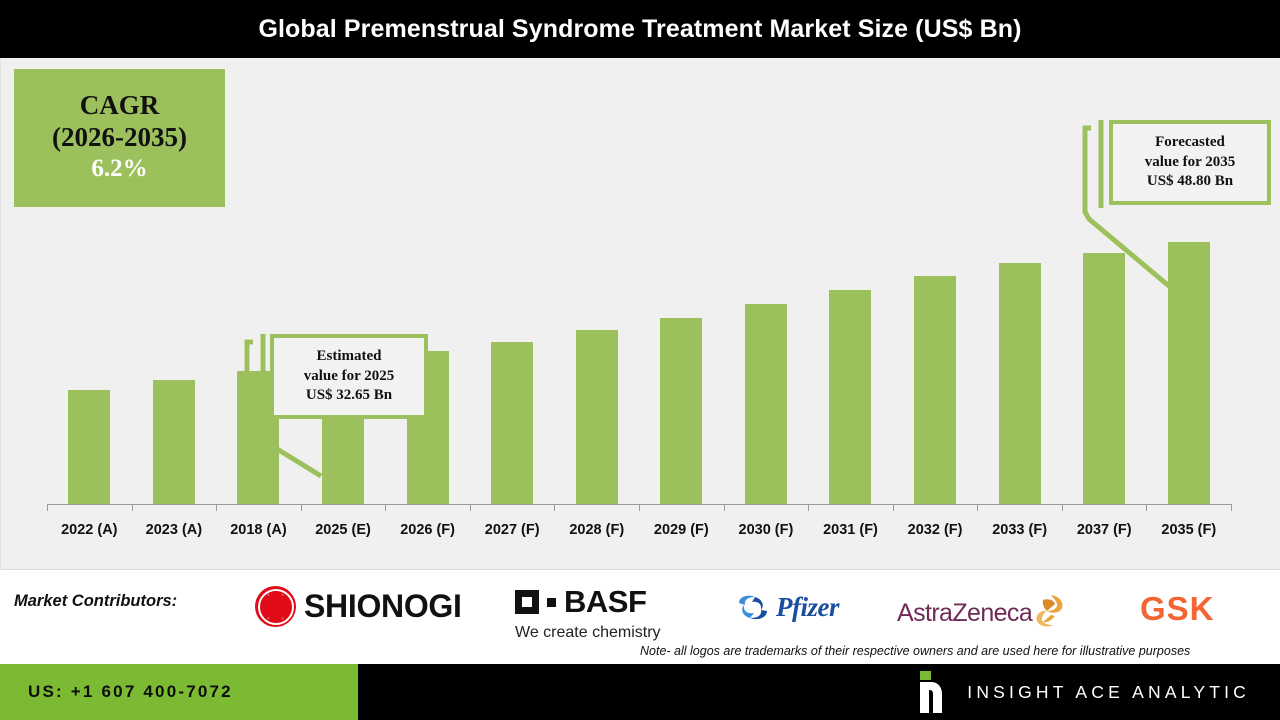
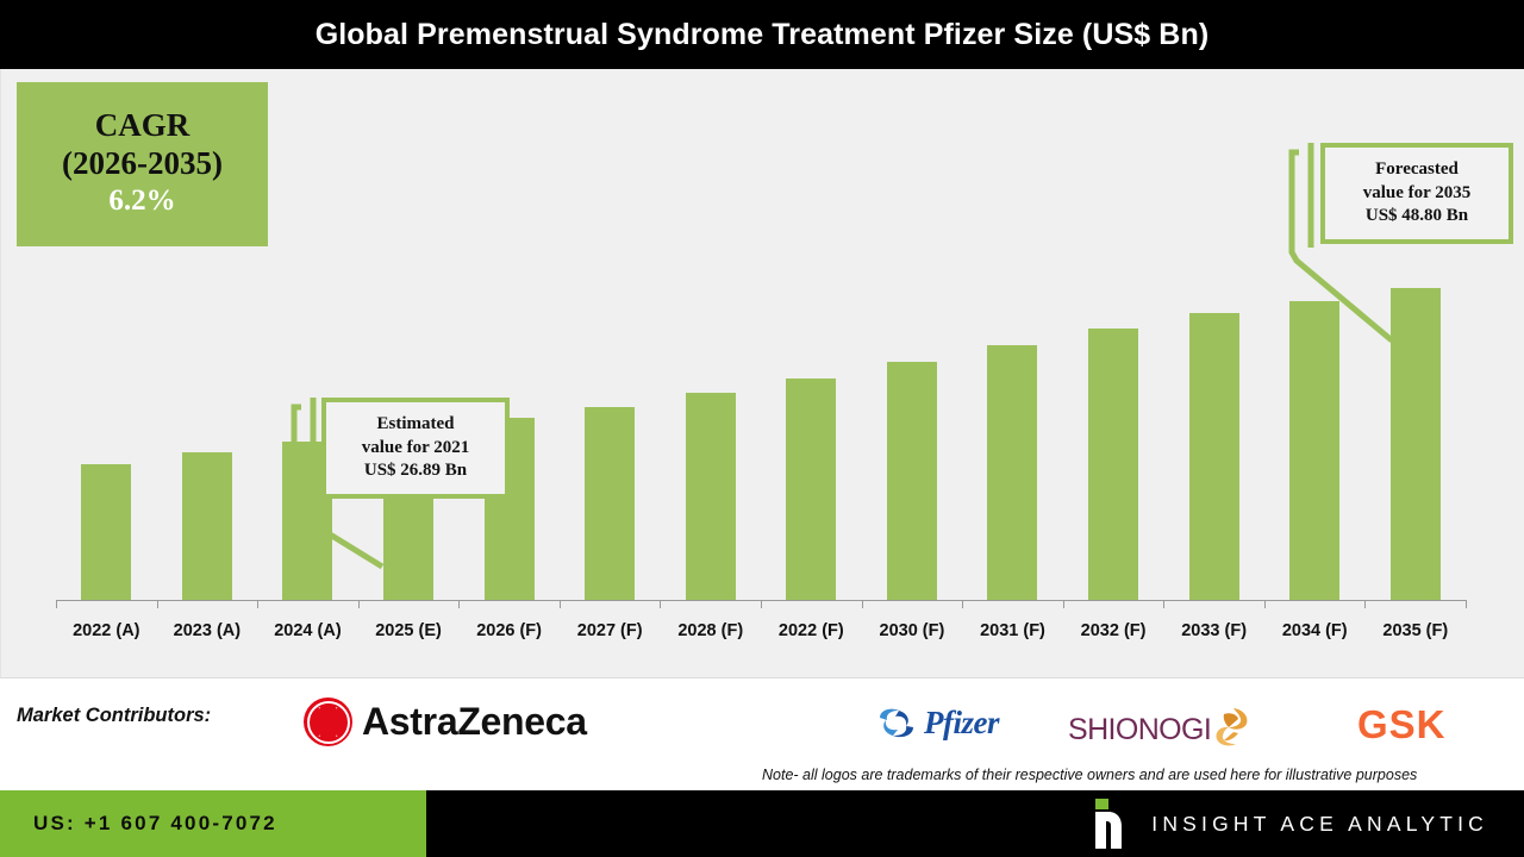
- Global Premenstrual Syndrome Treatment Market Size (US$ Bn)
+ Global Premenstrual Syndrome Treatment Pfizer Size (US$ Bn)
  CAGR
  (2026-2035)
  6.2%
  2022 (A)
  2023 (A)
- 2018 (A)
+ 2024 (A)
  2025 (E)
  2026 (F)
  2027 (F)
  2028 (F)
- 2029 (F)
+ 2022 (F)
  2030 (F)
  2031 (F)
  2032 (F)
  2033 (F)
- 2037 (F)
+ 2034 (F)
  2035 (F)
  Estimated
- value for 2025
+ value for 2021
- US$ 32.65 Bn
+ US$ 26.89 Bn
  Forecasted
  value for 2035
  US$ 48.80 Bn
  Market Contributors:
- SHIONOGI
+ AstraZeneca
- BASF
- We create chemistry
  Pfizer
- AstraZeneca
+ SHIONOGI
  GSK
  Note- all logos are trademarks of their respective owners and are used here for illustrative purposes
  US: +1 607 400-7072
  INSIGHT ACE ANALYTIC
